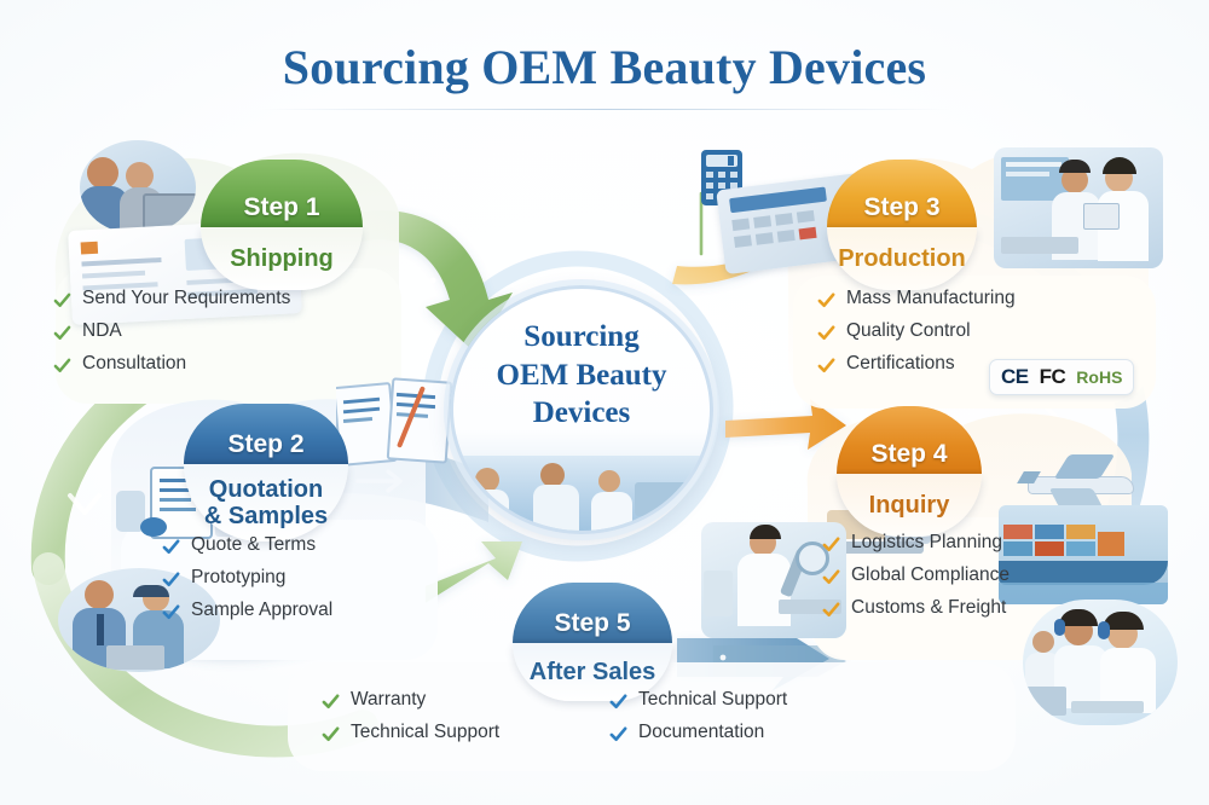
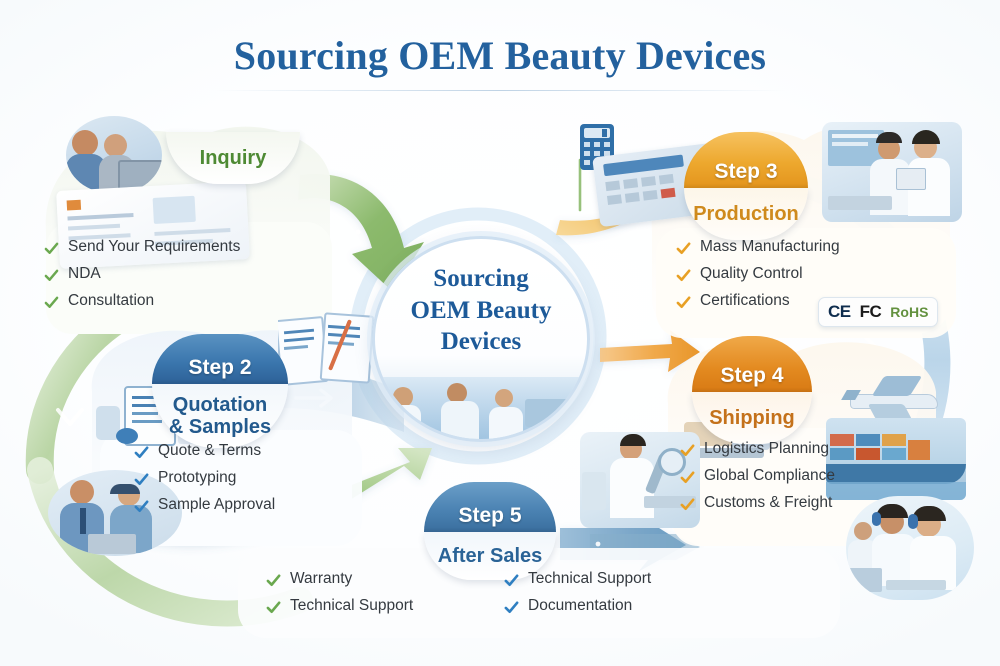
  Sourcing OEM Beauty Devices
  Sourcing
  OEM Beauty
  Devices
- Step 1
- Shipping
+ Inquiry
  Send Your Requirements
  NDA
  Consultation
  Step 2
  Quotation
  & Samples
  Quote & Terms
  Prototyping
  Sample Approval
  Step 3
  Production
  Mass Manufacturing
  Quality Control
  Certifications
  CE
  FC
  RoHS
  Step 4
- Inquiry
+ Shipping
  Logistics Planning
  Global Compliance
  Customs & Freight
  Step 5
  After Sales
  Warranty
  Technical Support
  Technical Support
  Documentation
